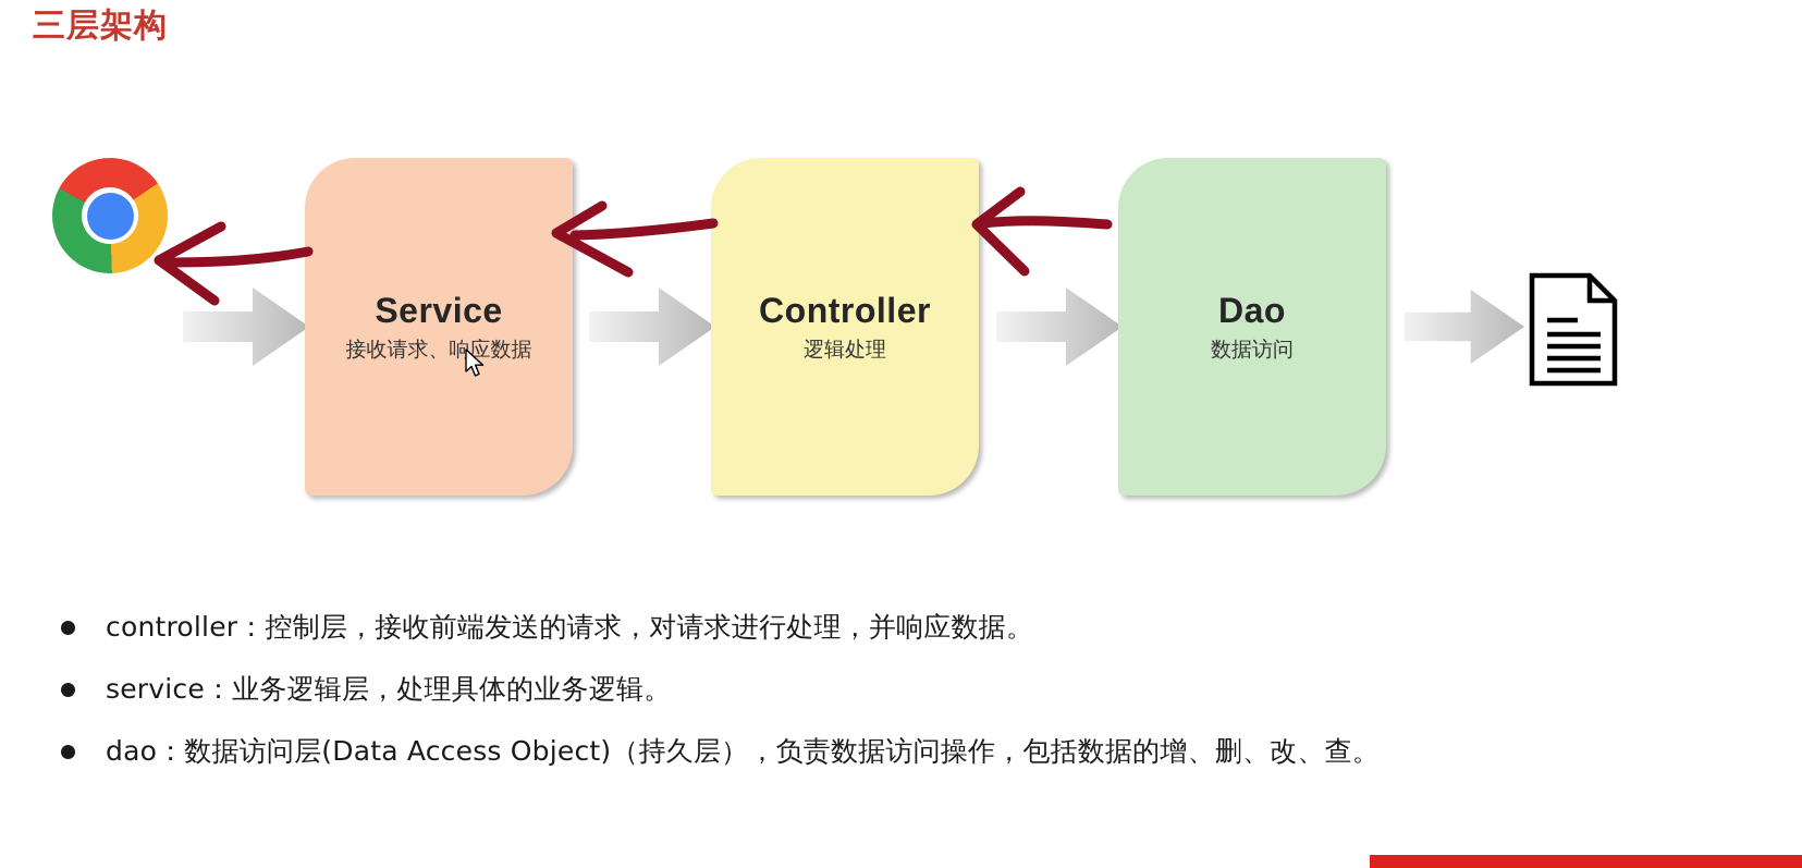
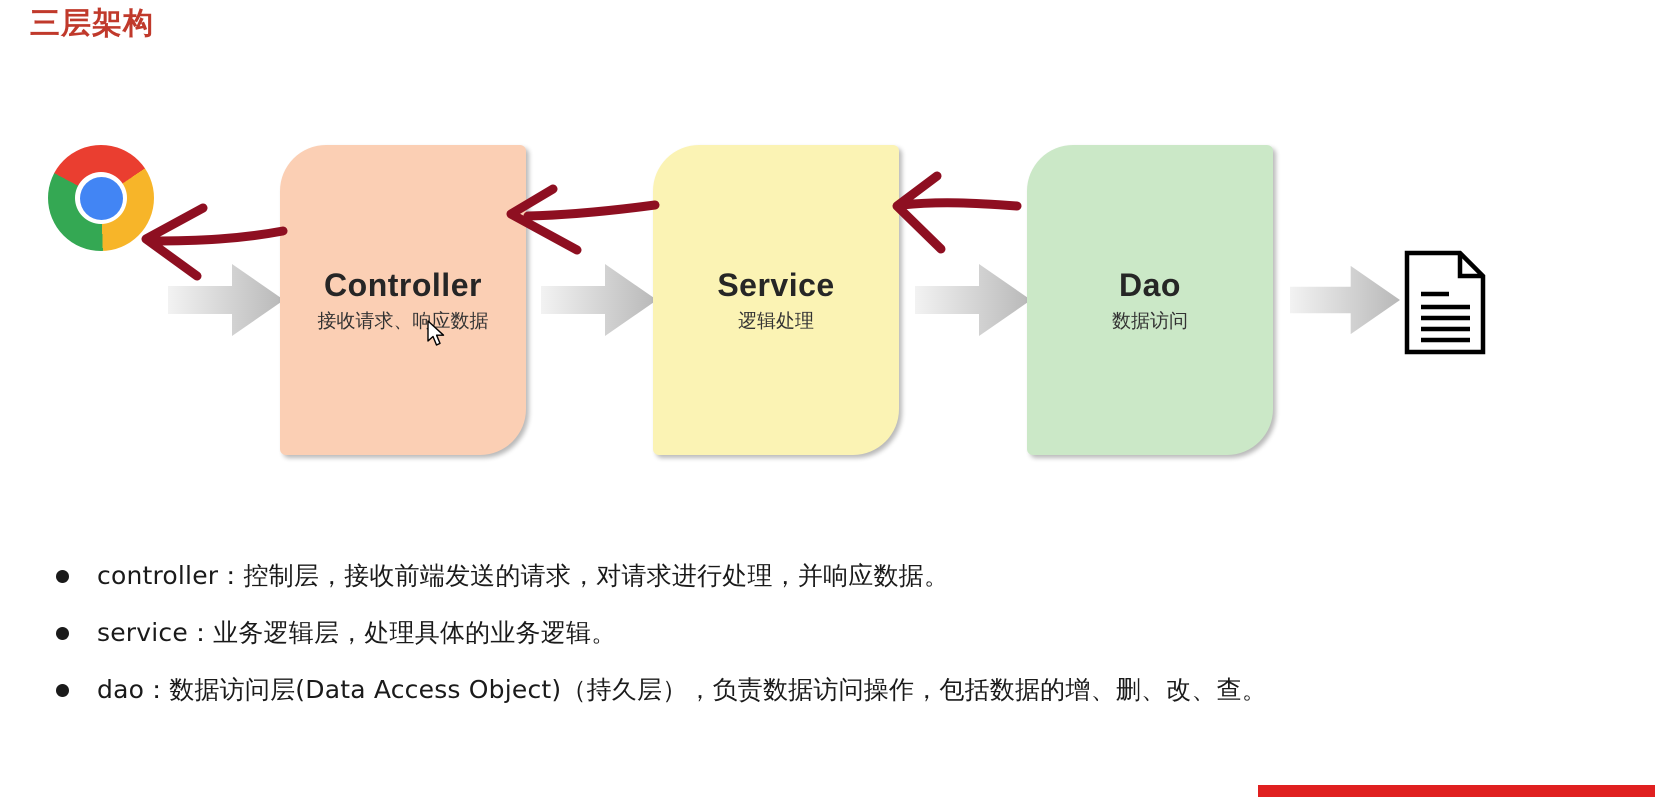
  三层架构
- Service
+ Controller
  接收请求、响应数据
- Controller
+ Service
  逻辑处理
  Dao
  数据访问
  controller：控制层，接收前端发送的请求，对请求进行处理，并响应数据。
  service：业务逻辑层，处理具体的业务逻辑。
  dao：数据访问层(Data Access Object)（持久层），负责数据访问操作，包括数据的增、删、改、查。
